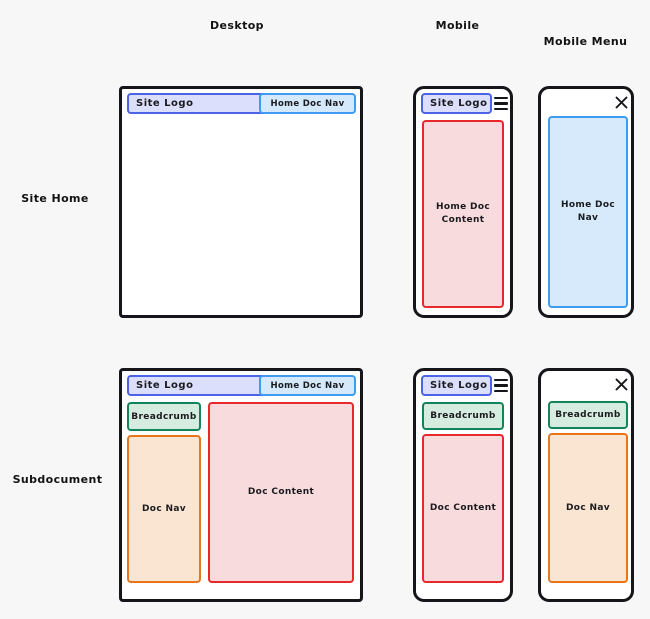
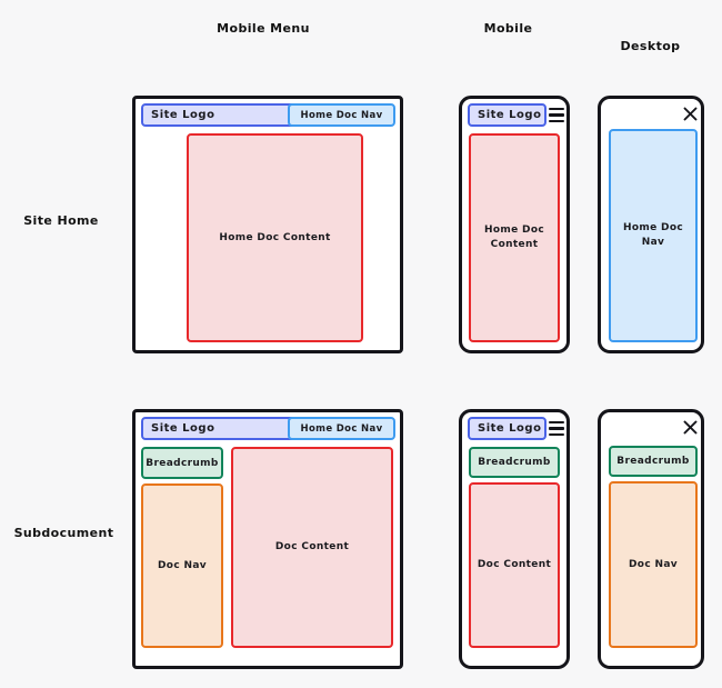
- Desktop
+ Mobile Menu
  Mobile
- Mobile Menu
+ Desktop
  Site Home
  Subdocument
  Site Logo
  Home Doc Nav
+ Home Doc Content
  Site Logo
  Home Doc
  Content
  Home Doc
  Nav
  Site Logo
  Home Doc Nav
  Breadcrumb
  Doc Nav
  Doc Content
  Site Logo
  Breadcrumb
  Doc Content
  Breadcrumb
  Doc Nav
